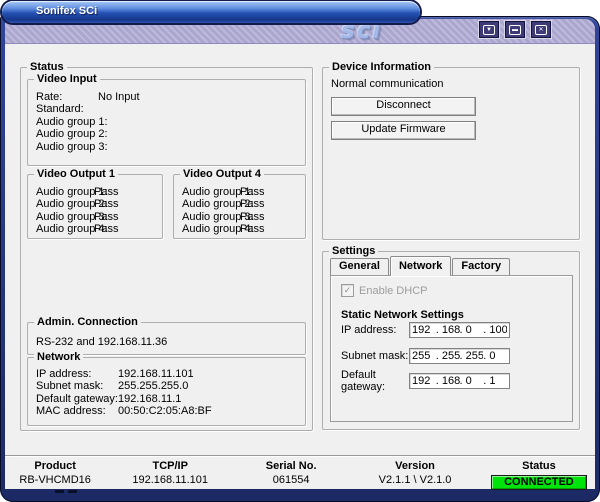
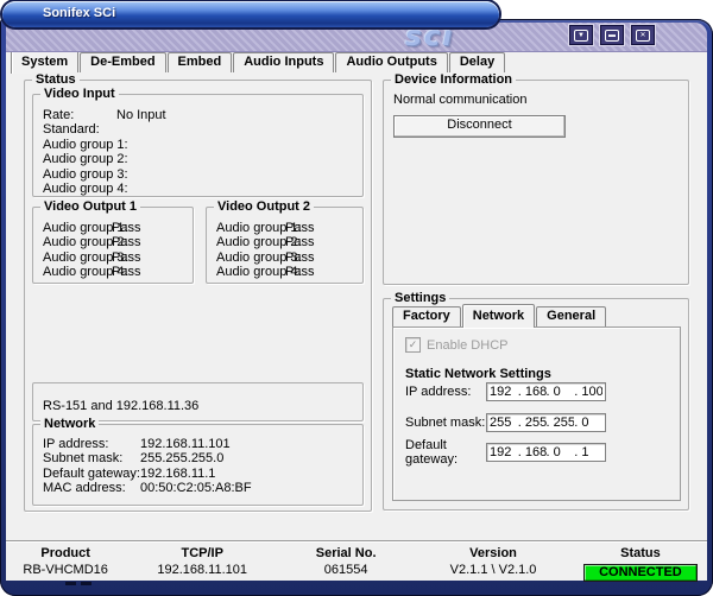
  Sonifex SCi
  sci
+ System
+ De-Embed
+ Embed
+ Audio Inputs
+ Audio Outputs
+ Delay
  Status
  Video Input
  Rate:
  No Input
  Standard:
  Audio group 1:
  Audio group 2:
  Audio group 3:
+ Audio group 4:
  Video Output 1
  Audio group
  Pass
  Audio group
  Pass
  Audio group
  Pass
  Audio group
  Pass
- Video Output 4
+ Video Output 2
  Audio group
  Pass
  Audio group
  Pass
  Audio group
  Pass
  Audio group
  Pass
- Admin. Connection
- RS-232 and 192.168.11.36
+ RS-151 and 192.168.11.36
  Network
  IP address:
  192.168.11.101
  Subnet mask:
  255.255.255.0
  Default gateway:
  192.168.11.1
  MAC address:
  00:50:C2:05:A8:BF
  Device Information
  Normal communication
  Disconnect
- Update Firmware
  Settings
- General
+ Factory
  Network
- Factory
+ General
  ✓
  Enable DHCP
  Static Network Settings
  IP address:
  192
  168
  0
  100
  Subnet mask:
  255
  255
  255
  0
  Default gateway:
  192
  168
  0
  1
  Product
  RB-VHCMD16
  TCP/IP
  192.168.11.101
  Serial No.
  061554
  Version
  V2.1.1 \ V2.1.0
  Status
  CONNECTED
